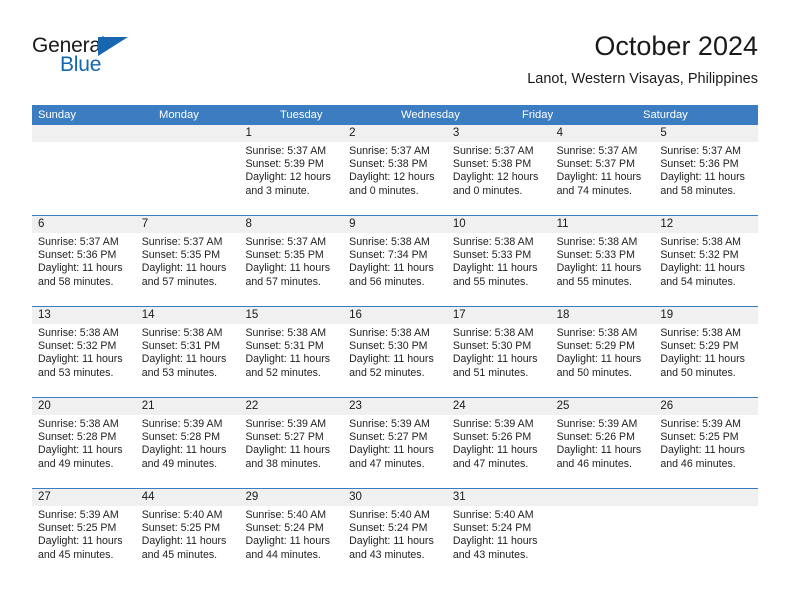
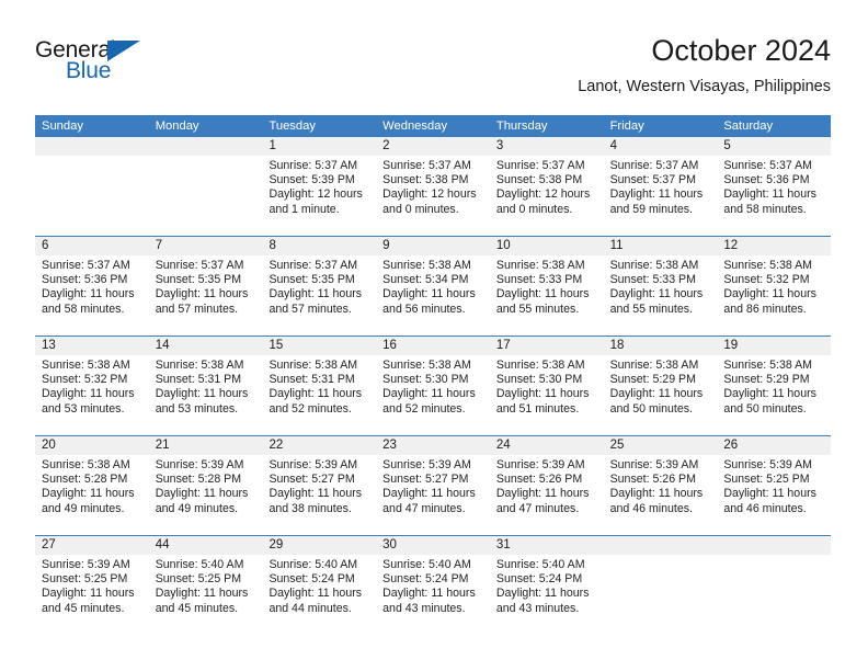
  General
  Blue
  October 2024
  Lanot, Western Visayas, Philippines
  Sunday
  Monday
  Tuesday
  Wednesday
+ Thursday
  Friday
  Saturday
  1
  2
  3
  4
  5
  Sunrise: 5:37 AM
  Sunset: 5:39 PM
  Daylight: 12 hours
- and 3 minute.
+ and 1 minute.
  Sunrise: 5:37 AM
  Sunset: 5:38 PM
  Daylight: 12 hours
  and 0 minutes.
  Sunrise: 5:37 AM
  Sunset: 5:38 PM
  Daylight: 12 hours
  and 0 minutes.
  Sunrise: 5:37 AM
  Sunset: 5:37 PM
  Daylight: 11 hours
- and 74 minutes.
+ and 59 minutes.
  Sunrise: 5:37 AM
  Sunset: 5:36 PM
  Daylight: 11 hours
  and 58 minutes.
  6
  7
  8
  9
  10
  11
  12
  Sunrise: 5:37 AM
  Sunset: 5:36 PM
  Daylight: 11 hours
  and 58 minutes.
  Sunrise: 5:37 AM
  Sunset: 5:35 PM
  Daylight: 11 hours
  and 57 minutes.
  Sunrise: 5:37 AM
  Sunset: 5:35 PM
  Daylight: 11 hours
  and 57 minutes.
  Sunrise: 5:38 AM
- Sunset: 7:34 PM
+ Sunset: 5:34 PM
  Daylight: 11 hours
  and 56 minutes.
  Sunrise: 5:38 AM
  Sunset: 5:33 PM
  Daylight: 11 hours
  and 55 minutes.
  Sunrise: 5:38 AM
  Sunset: 5:33 PM
  Daylight: 11 hours
  and 55 minutes.
  Sunrise: 5:38 AM
  Sunset: 5:32 PM
  Daylight: 11 hours
- and 54 minutes.
+ and 86 minutes.
  13
  14
  15
  16
  17
  18
  19
  Sunrise: 5:38 AM
  Sunset: 5:32 PM
  Daylight: 11 hours
  and 53 minutes.
  Sunrise: 5:38 AM
  Sunset: 5:31 PM
  Daylight: 11 hours
  and 53 minutes.
  Sunrise: 5:38 AM
  Sunset: 5:31 PM
  Daylight: 11 hours
  and 52 minutes.
  Sunrise: 5:38 AM
  Sunset: 5:30 PM
  Daylight: 11 hours
  and 52 minutes.
  Sunrise: 5:38 AM
  Sunset: 5:30 PM
  Daylight: 11 hours
  and 51 minutes.
  Sunrise: 5:38 AM
  Sunset: 5:29 PM
  Daylight: 11 hours
  and 50 minutes.
  Sunrise: 5:38 AM
  Sunset: 5:29 PM
  Daylight: 11 hours
  and 50 minutes.
  20
  21
  22
  23
  24
  25
  26
  Sunrise: 5:38 AM
  Sunset: 5:28 PM
  Daylight: 11 hours
  and 49 minutes.
  Sunrise: 5:39 AM
  Sunset: 5:28 PM
  Daylight: 11 hours
  and 49 minutes.
  Sunrise: 5:39 AM
  Sunset: 5:27 PM
  Daylight: 11 hours
  and 38 minutes.
  Sunrise: 5:39 AM
  Sunset: 5:27 PM
  Daylight: 11 hours
  and 47 minutes.
  Sunrise: 5:39 AM
  Sunset: 5:26 PM
  Daylight: 11 hours
  and 47 minutes.
  Sunrise: 5:39 AM
  Sunset: 5:26 PM
  Daylight: 11 hours
  and 46 minutes.
  Sunrise: 5:39 AM
  Sunset: 5:25 PM
  Daylight: 11 hours
  and 46 minutes.
  27
  44
  29
  30
  31
  Sunrise: 5:39 AM
  Sunset: 5:25 PM
  Daylight: 11 hours
  and 45 minutes.
  Sunrise: 5:40 AM
  Sunset: 5:25 PM
  Daylight: 11 hours
  and 45 minutes.
  Sunrise: 5:40 AM
  Sunset: 5:24 PM
  Daylight: 11 hours
  and 44 minutes.
  Sunrise: 5:40 AM
  Sunset: 5:24 PM
  Daylight: 11 hours
  and 43 minutes.
  Sunrise: 5:40 AM
  Sunset: 5:24 PM
  Daylight: 11 hours
  and 43 minutes.
